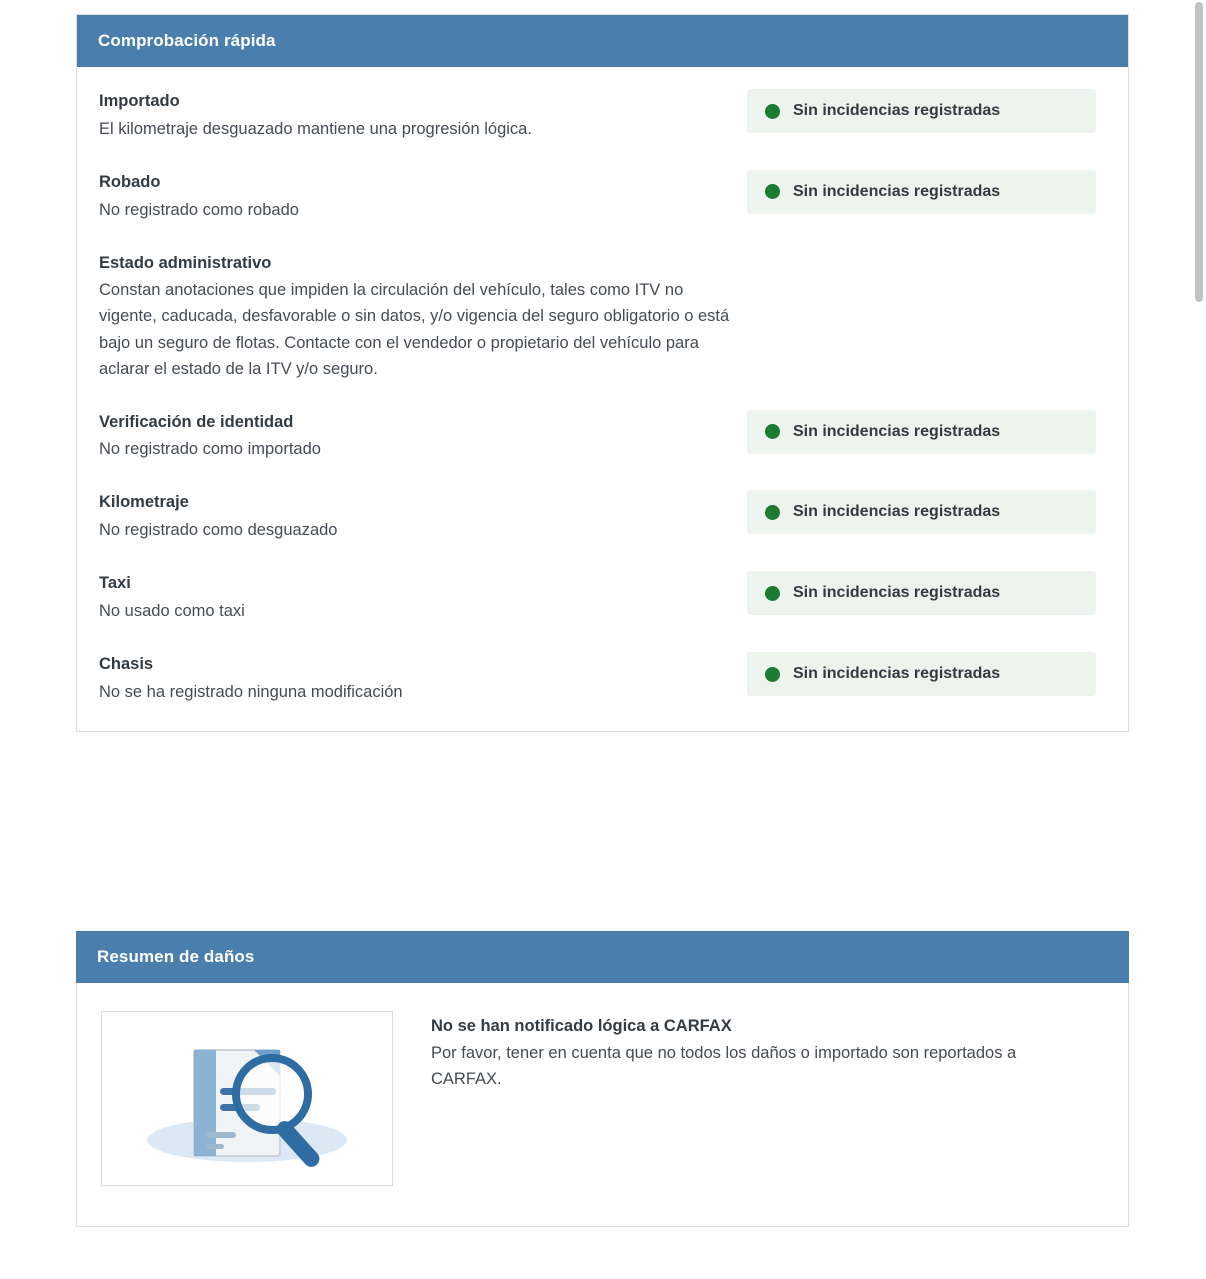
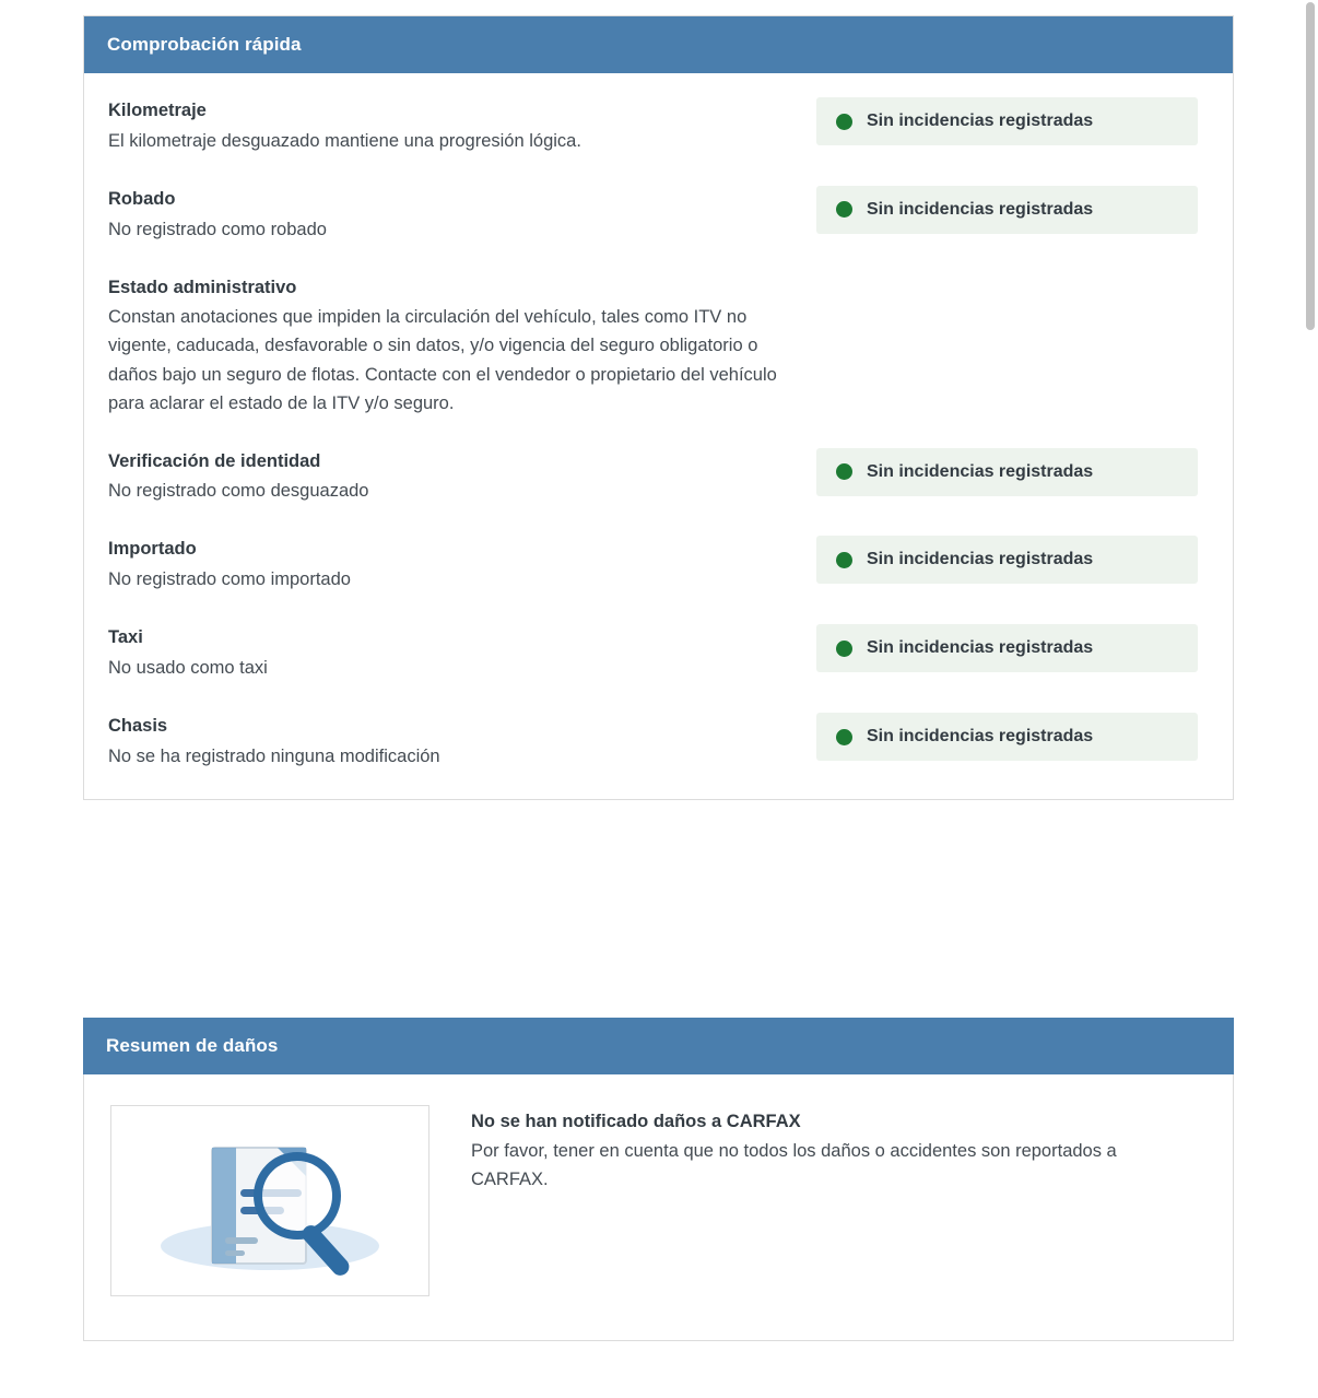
  Comprobación rápida
- Importado
+ Kilometraje
  El kilometraje desguazado mantiene una progresión lógica.
  Sin incidencias registradas
  Robado
  No registrado como robado
  Sin incidencias registradas
  Estado administrativo
- Constan anotaciones que impiden la circulación del vehículo, tales como ITV no vigente, caducada, desfavorable o sin datos, y/o vigencia del seguro obligatorio o está bajo un seguro de flotas. Contacte con el vendedor o propietario del vehículo para aclarar el estado de la ITV y/o seguro.
+ Constan anotaciones que impiden la circulación del vehículo, tales como ITV no vigente, caducada, desfavorable o sin datos, y/o vigencia del seguro obligatorio o daños bajo un seguro de flotas. Contacte con el vendedor o propietario del vehículo para aclarar el estado de la ITV y/o seguro.
  Verificación de identidad
- No registrado como importado
+ No registrado como desguazado
  Sin incidencias registradas
- Kilometraje
+ Importado
- No registrado como desguazado
+ No registrado como importado
  Sin incidencias registradas
  Taxi
  No usado como taxi
  Sin incidencias registradas
  Chasis
  No se ha registrado ninguna modificación
  Sin incidencias registradas
  Resumen de daños
- No se han notificado lógica a CARFAX
+ No se han notificado daños a CARFAX
- Por favor, tener en cuenta que no todos los daños o importado son reportados a CARFAX.
+ Por favor, tener en cuenta que no todos los daños o accidentes son reportados a CARFAX.
